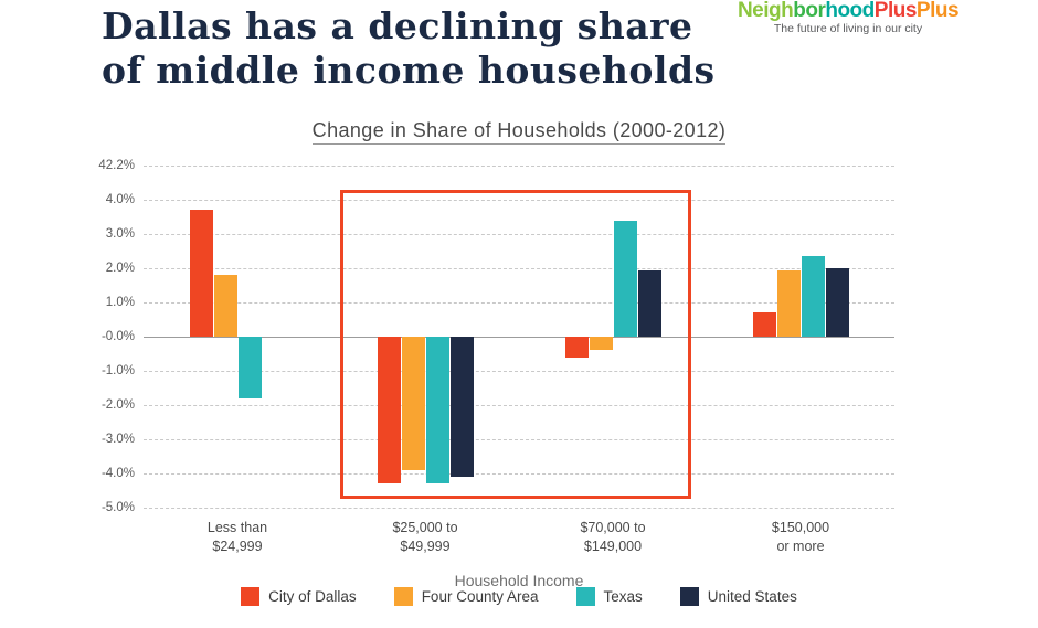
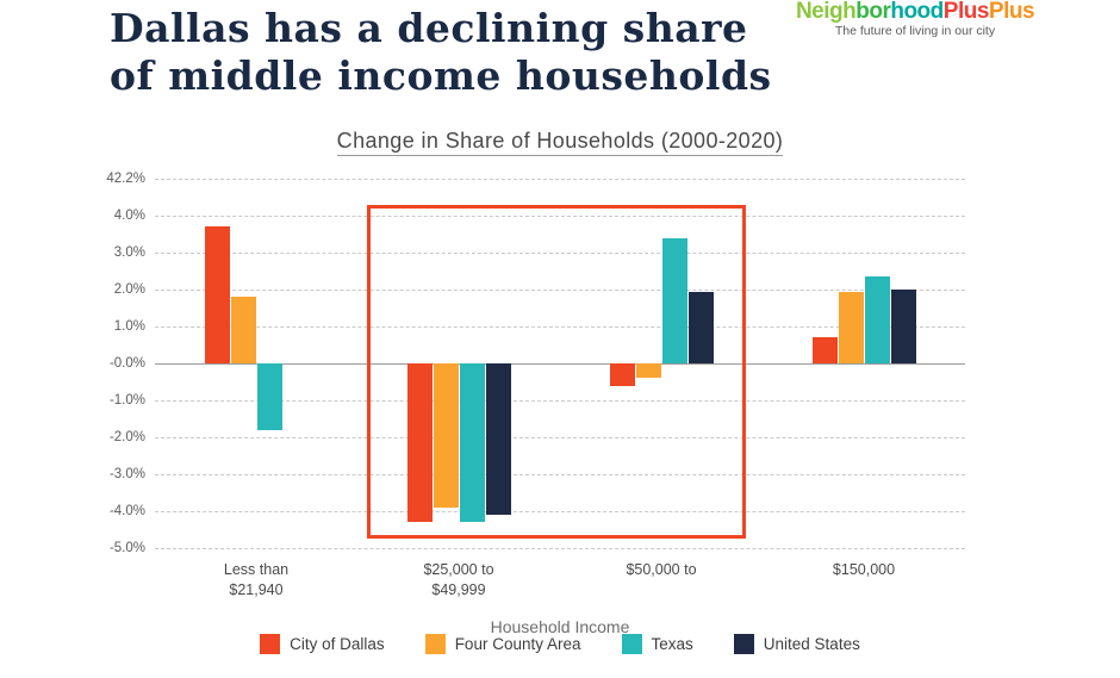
  NeighborhoodPlusPlus
  The future of living in our city
  Dallas has a declining share of middle income households
- Change in Share of Households (2000-2012)
+ Change in Share of Households (2000-2020)
  42.2%
  4.0%
  3.0%
  2.0%
  1.0%
  -0.0%
  -1.0%
  -2.0%
  -3.0%
  -4.0%
  -5.0%
  Less than
- $24,999
+ $21,940
  $25,000 to
  $49,999
- $70,000 to
+ $50,000 to
- $149,000
  $150,000
- or more
  Household Income
  City of Dallas
  Four County Area
  Texas
  United States
